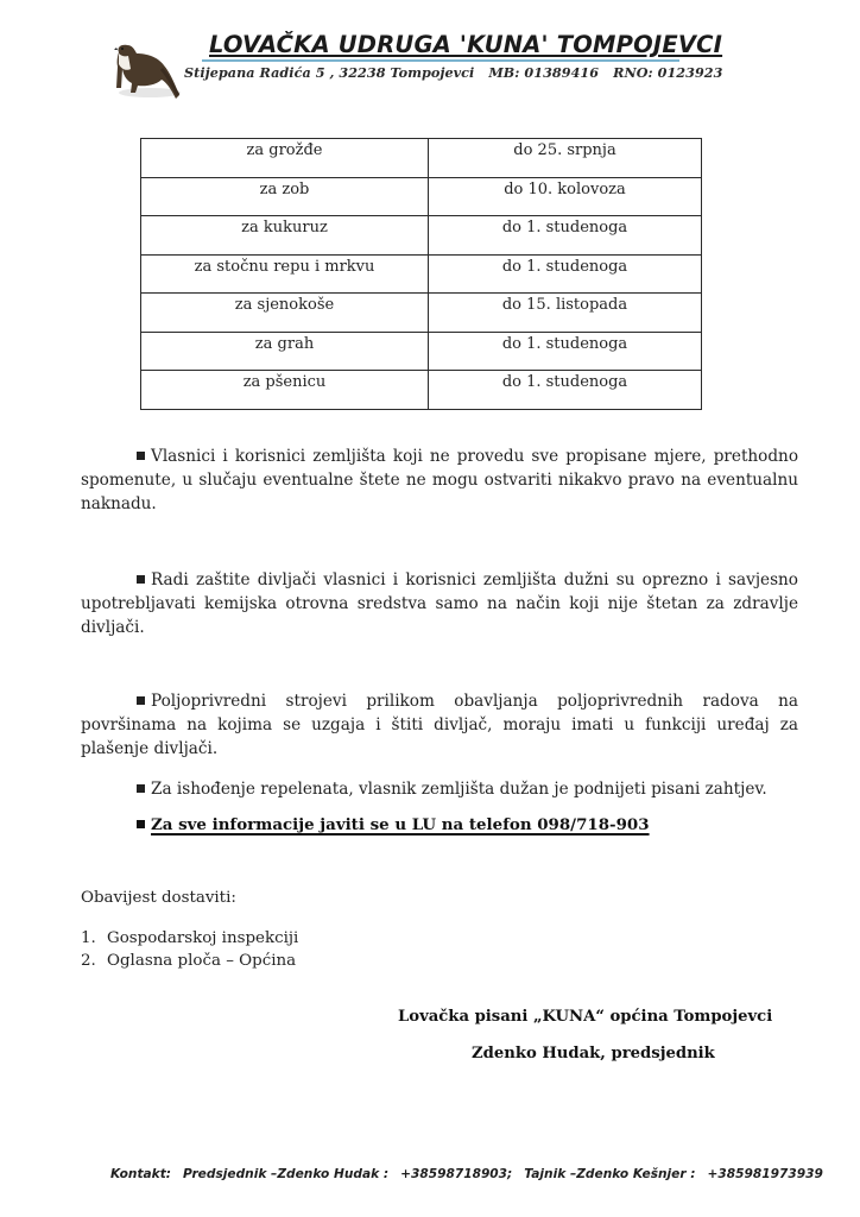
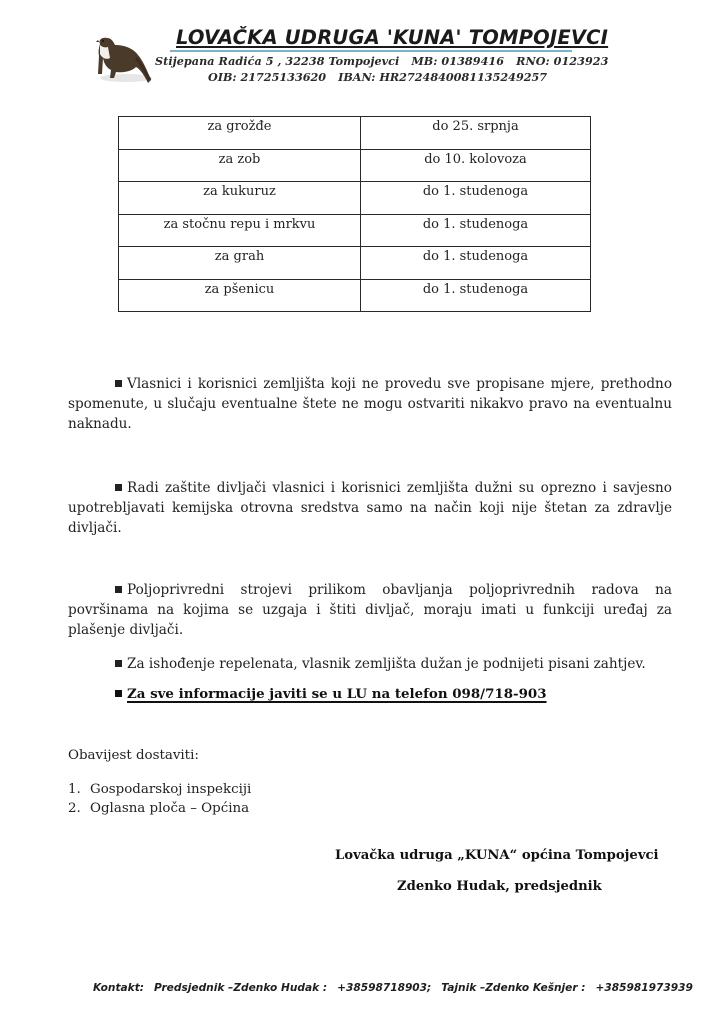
  LOVAČKA UDRUGA 'KUNA' TOMPOJEVCI
  Stijepana Radića 5 , 32238 Tompojevci MB: 01389416 RNO: 0123923
+ OIB: 21725133620 IBAN: HR2724840081135249257
  za grožđe	do 25. srpnja
  za zob	do 10. kolovoza
  za kukuruz	do 1. studenoga
  za stočnu repu i mrkvu	do 1. studenoga
- za sjenokoše	do 15. listopada
  za grah	do 1. studenoga
  za pšenicu	do 1. studenoga
  Vlasnici i korisnici zemljišta koji ne provedu sve propisane mjere, prethodno spomenute, u slučaju eventualne štete ne mogu ostvariti nikakvo pravo na eventualnu naknadu.
  Radi zaštite divljači vlasnici i korisnici zemljišta dužni su oprezno i savjesno upotrebljavati kemijska otrovna sredstva samo na način koji nije štetan za zdravlje divljači.
  Poljoprivredni strojevi prilikom obavljanja poljoprivrednih radova na površinama na kojima se uzgaja i štiti divljač, moraju imati u funkciji uređaj za plašenje divljači.
  Za ishođenje repelenata, vlasnik zemljišta dužan je podnijeti pisani zahtjev.
  Za sve informacije javiti se u LU na telefon 098/718-903
  Obavijest dostaviti:
  1. Gospodarskoj inspekciji
  2. Oglasna ploča – Općina
- Lovačka pisani „KUNA“ općina Tompojevci
+ Lovačka udruga „KUNA“ općina Tompojevci
  Zdenko Hudak, predsjednik
  Kontakt: Predsjednik –Zdenko Hudak : +38598718903; Tajnik –Zdenko Kešnjer : +385981973939
